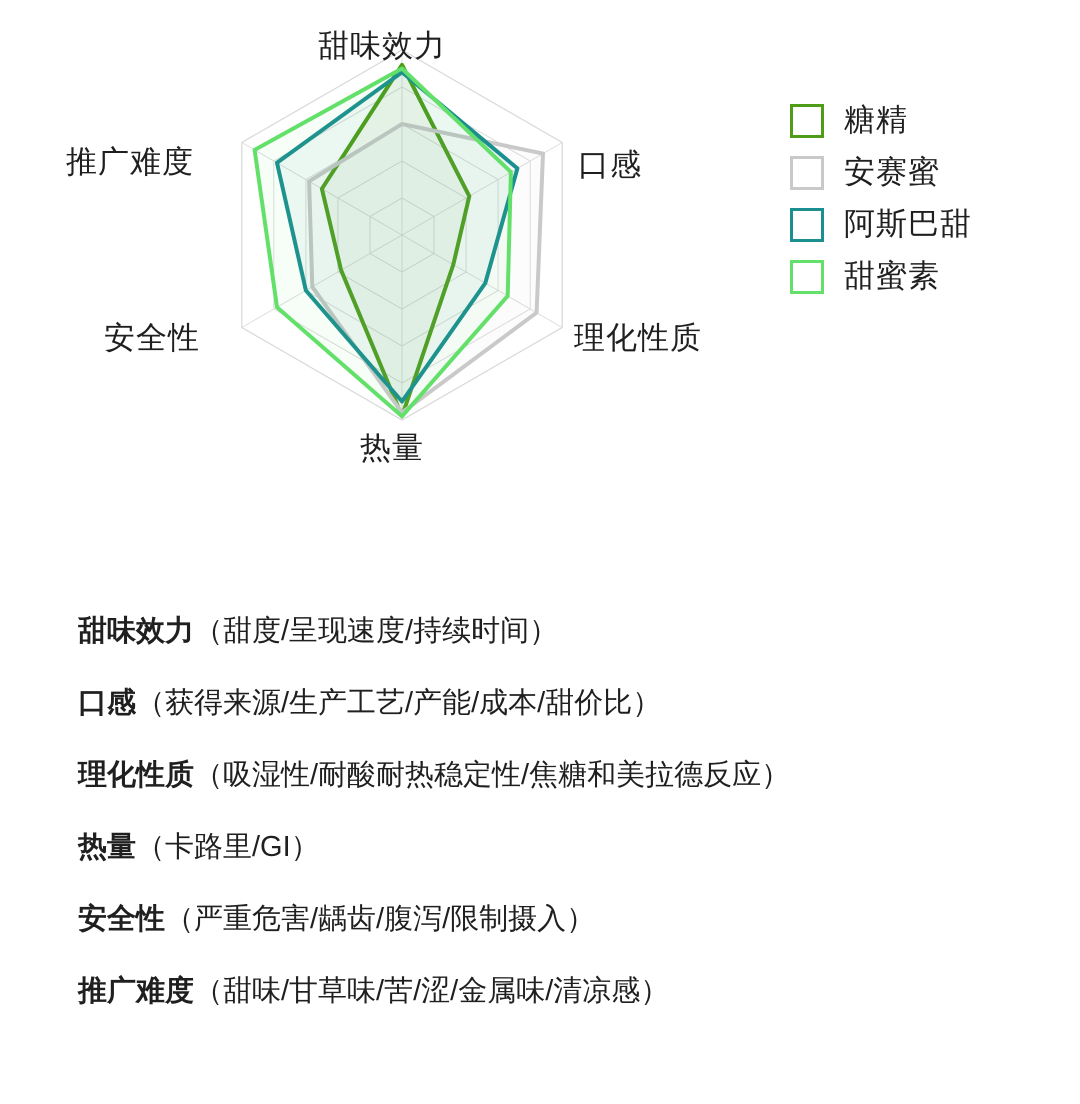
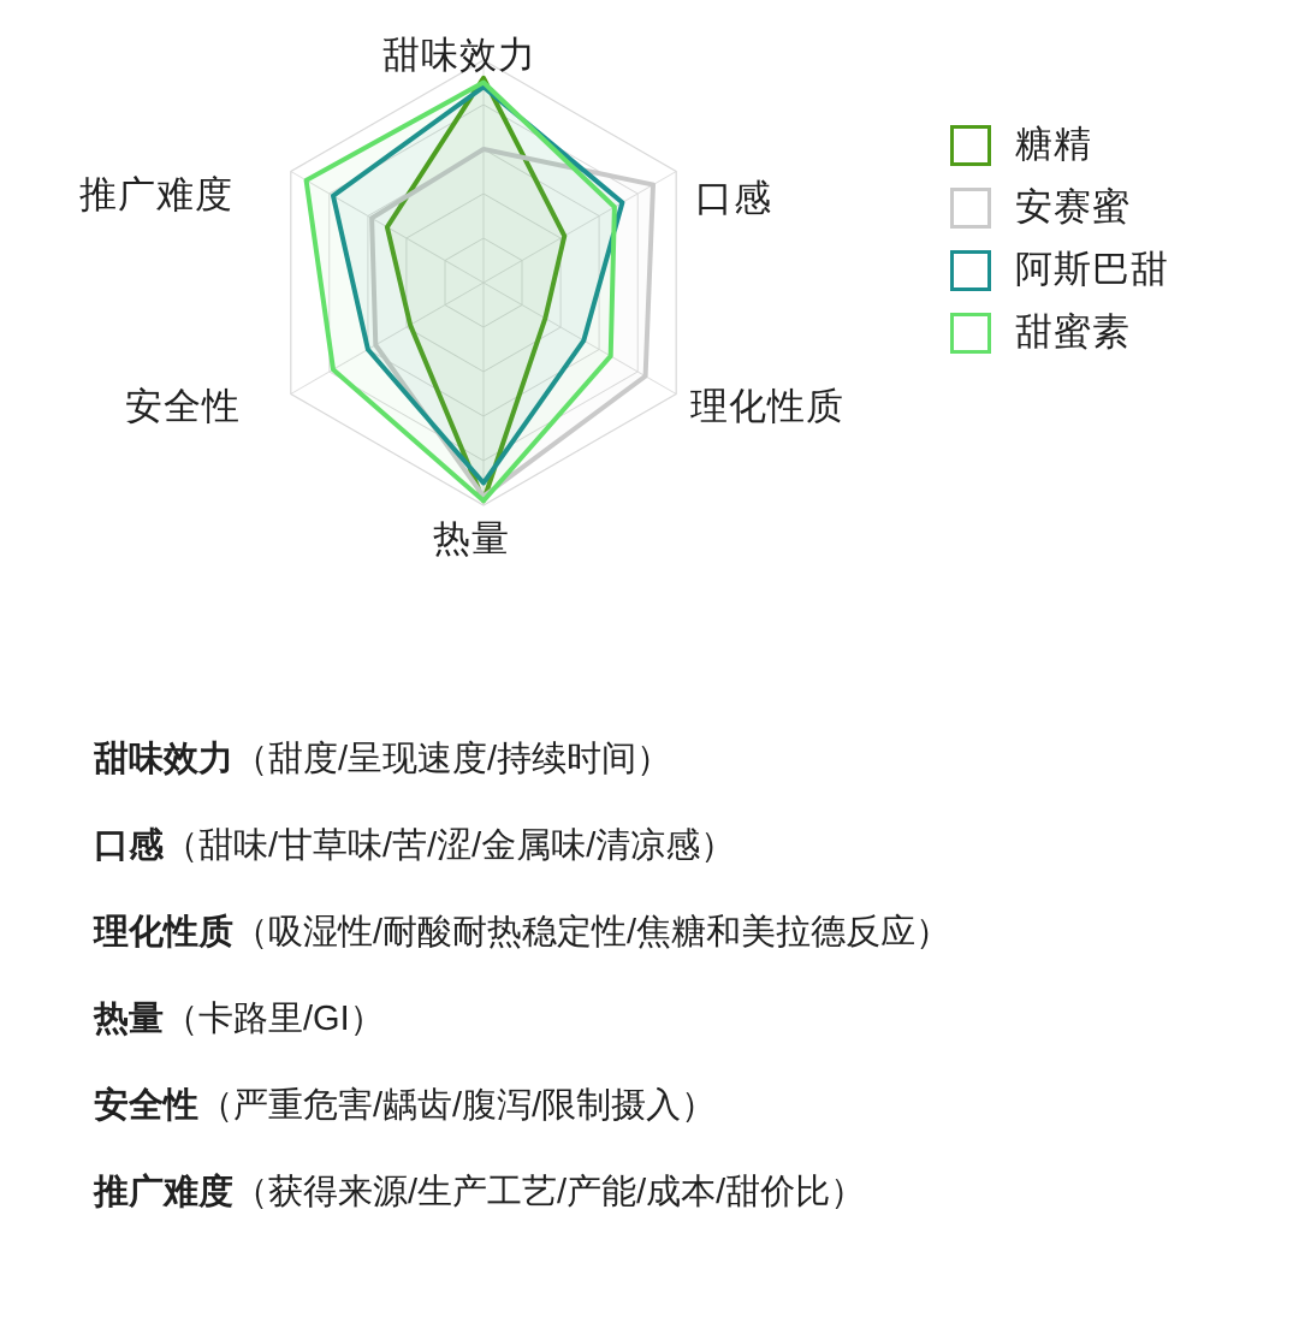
  甜味效力
  口感
  理化性质
  热量
  安全性
  推广难度
  糖精
  安赛蜜
  阿斯巴甜
  甜蜜素
  甜味效力（甜度/呈现速度/持续时间）
- 口感（获得来源/生产工艺/产能/成本/甜价比）
+ 口感（甜味/甘草味/苦/涩/金属味/清凉感）
  理化性质（吸湿性/耐酸耐热稳定性/焦糖和美拉德反应）
  热量（卡路里/GI）
  安全性（严重危害/龋齿/腹泻/限制摄入）
- 推广难度（甜味/甘草味/苦/涩/金属味/清凉感）
+ 推广难度（获得来源/生产工艺/产能/成本/甜价比）
